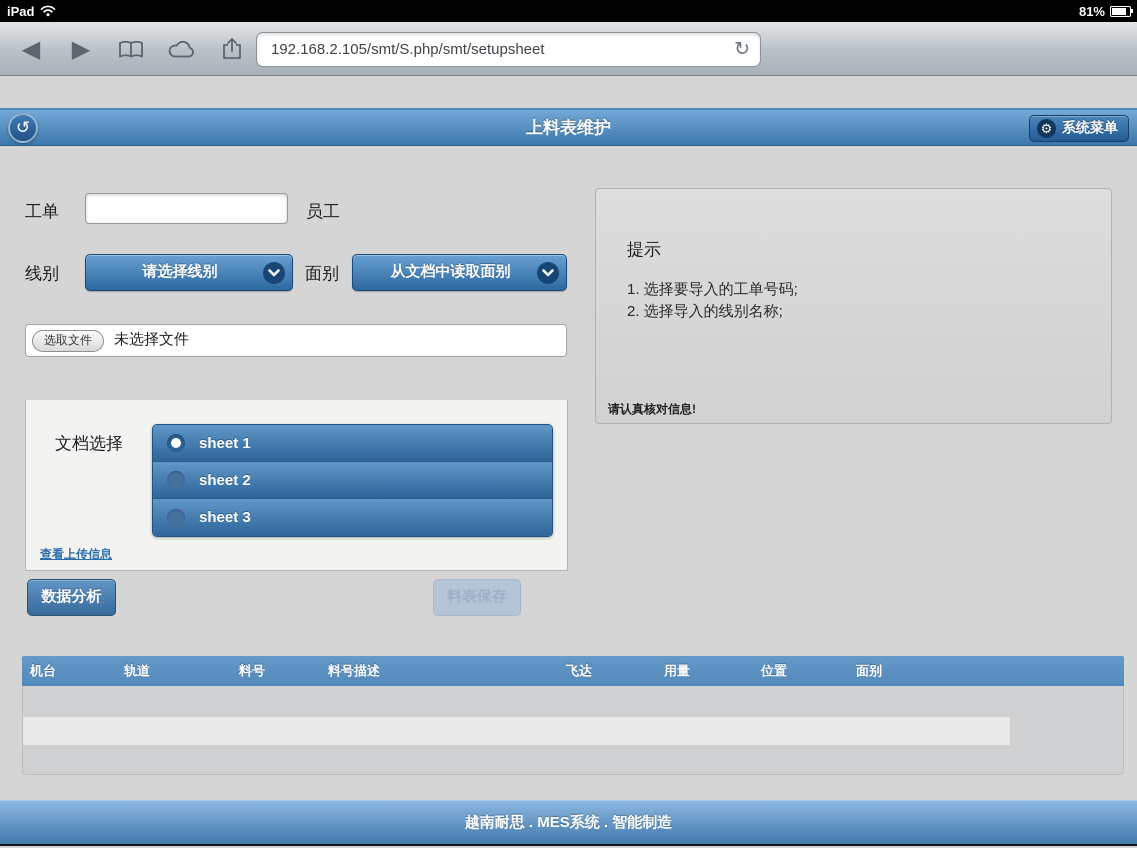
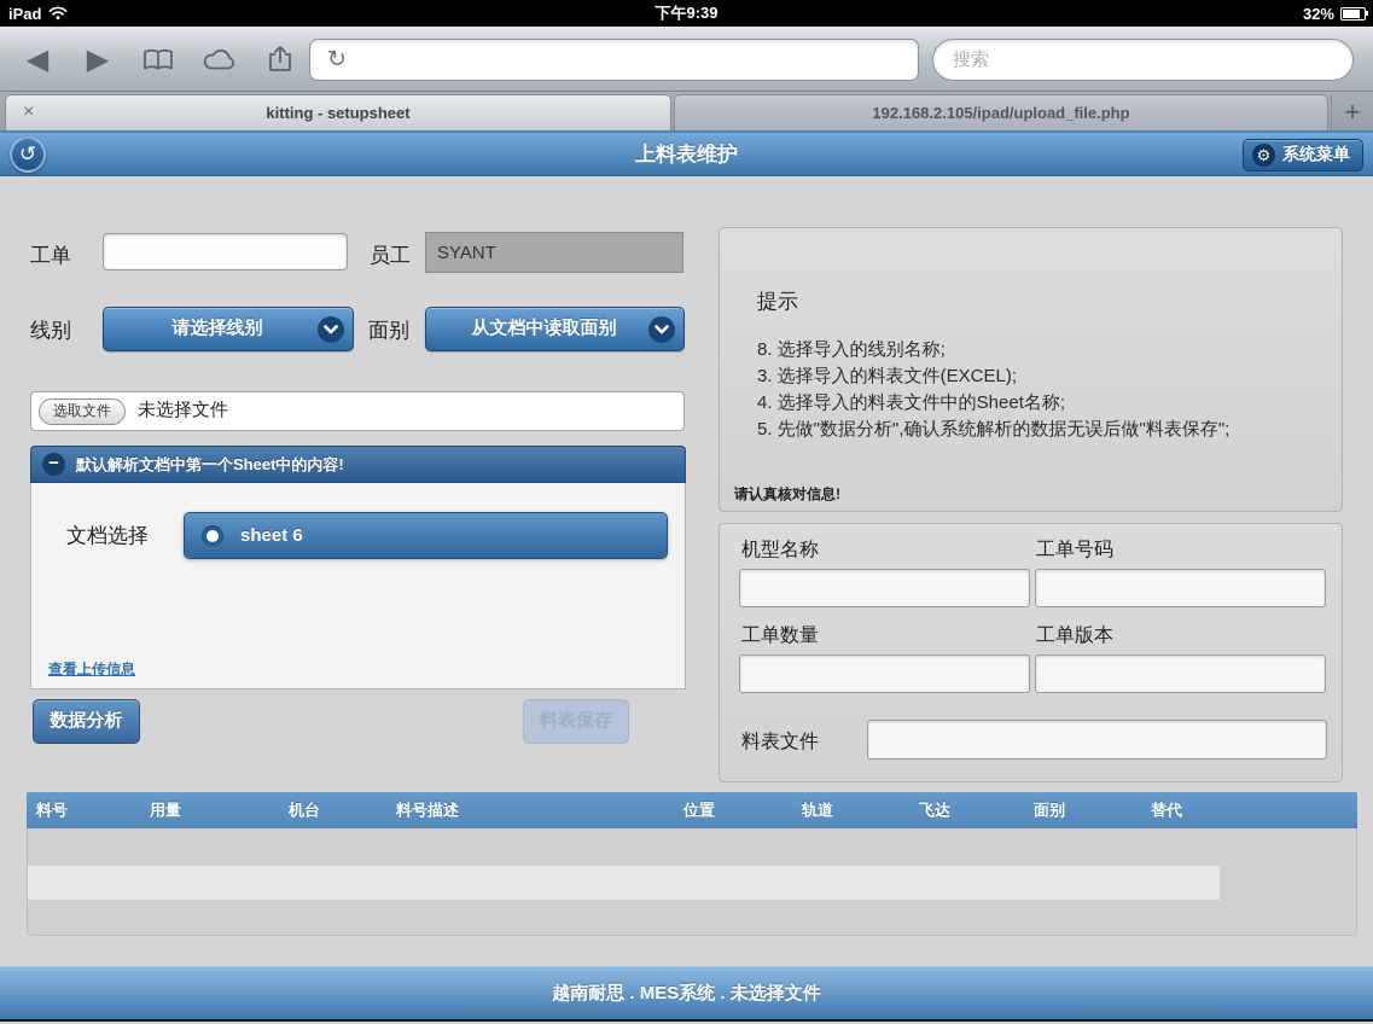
  iPad
+ 下午9:39
- 81%
+ 32%
  ◀
  ▶
- 192.168.2.105/smt/S.php/smt/setupsheet
  ↻
+ 搜索
+ ×
+ kitting - setupsheet
+ 192.168.2.105/ipad/upload_file.php
+ +
  上料表维护
  ↺
  ⚙
  系统菜单
  工单
  员工
+ SYANT
  线别
  请选择线别
  面别
  从文档中读取面别
  选取文件
  未选择文件
+ −
+ 默认解析文档中第一个Sheet中的内容!
  文档选择
- sheet 1
+ sheet 6
- sheet 2
- sheet 3
  查看上传信息
  数据分析
  料表保存
  提示
- 1. 选择要导入的工单号码;
- 2. 选择导入的线别名称;
+ 8. 选择导入的线别名称;
+ 3. 选择导入的料表文件(EXCEL);
+ 4. 选择导入的料表文件中的Sheet名称;
+ 5. 先做"数据分析",确认系统解析的数据无误后做"料表保存";
  请认真核对信息!
+ 机型名称
+ 工单号码
+ 工单数量
+ 工单版本
+ 料表文件
- 机台
+ 料号
- 轨道
+ 用量
- 料号
+ 机台
  料号描述
- 飞达
+ 位置
- 用量
+ 轨道
- 位置
+ 飞达
  面别
+ 替代
- 越南耐思 . MES系统 . 智能制造
+ 越南耐思 . MES系统 . 未选择文件
